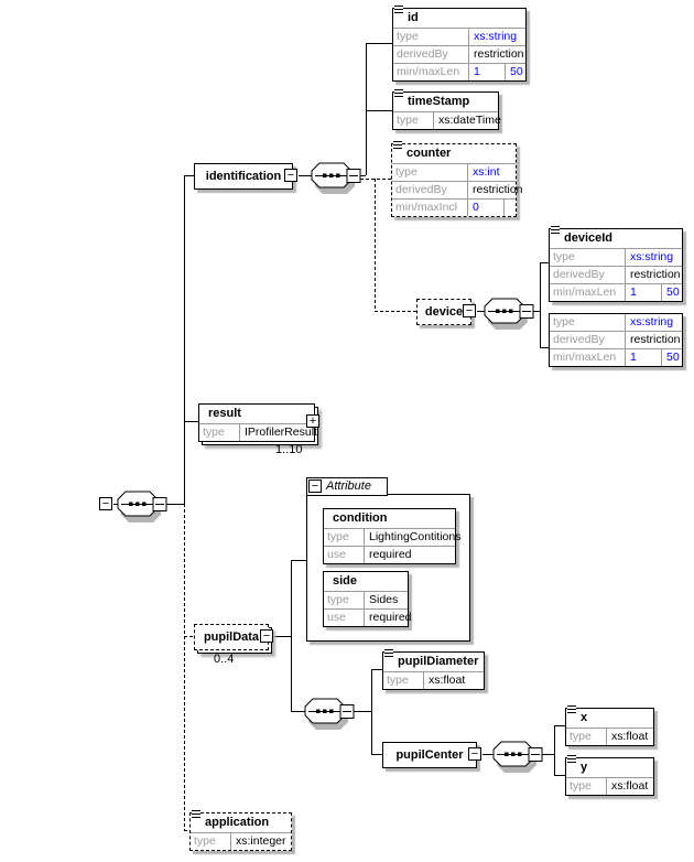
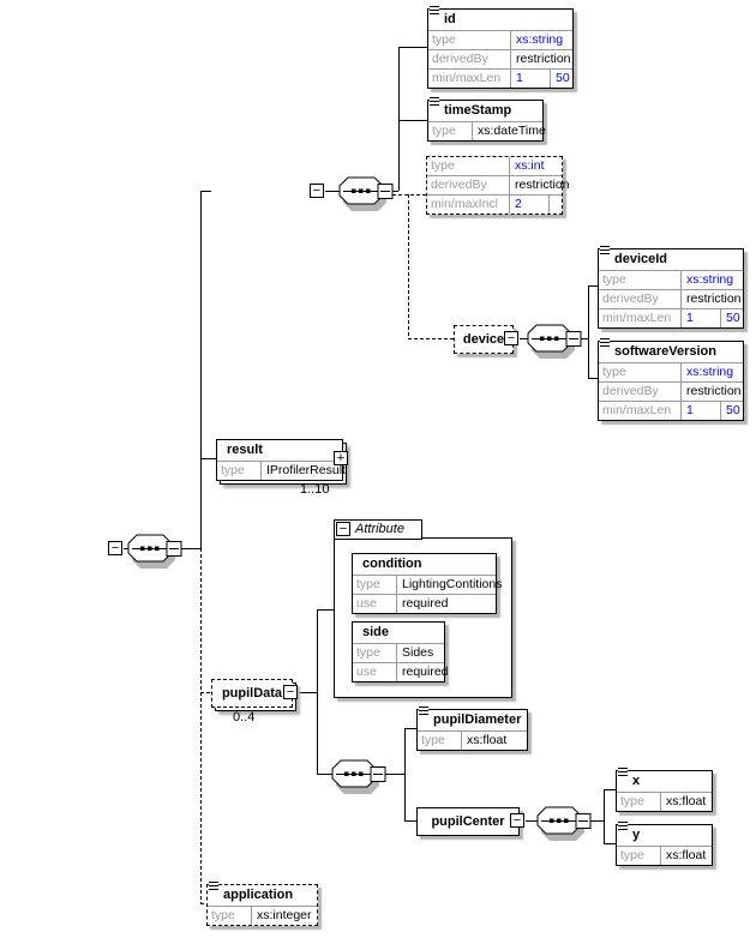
  Attribute
  −
  −
- identification
  −
  id
  type
  xs:string
  derivedBy
  restriction
  min/maxLen
  1
  50
  timeStamp
  type
  xs:dateTime
- counter
  type
  xs:int
  derivedBy
  restriction
  min/maxIncl
- 0
+ 2
  device
  −
  deviceId
  type
  xs:string
  derivedBy
  restriction
  min/maxLen
  1
  50
+ softwareVersion
  type
  xs:string
  derivedBy
  restriction
  min/maxLen
  1
  50
  result
  type
  IProfilerResult
  +
  1..10
  condition
  type
  LightingContitions
  use
  required
  side
  type
  Sides
  use
  required
  pupilData
  −
  0..4
  pupilDiameter
  type
  xs:float
  pupilCenter
  −
  x
  type
  xs:float
  y
  type
  xs:float
  application
  type
  xs:integer
